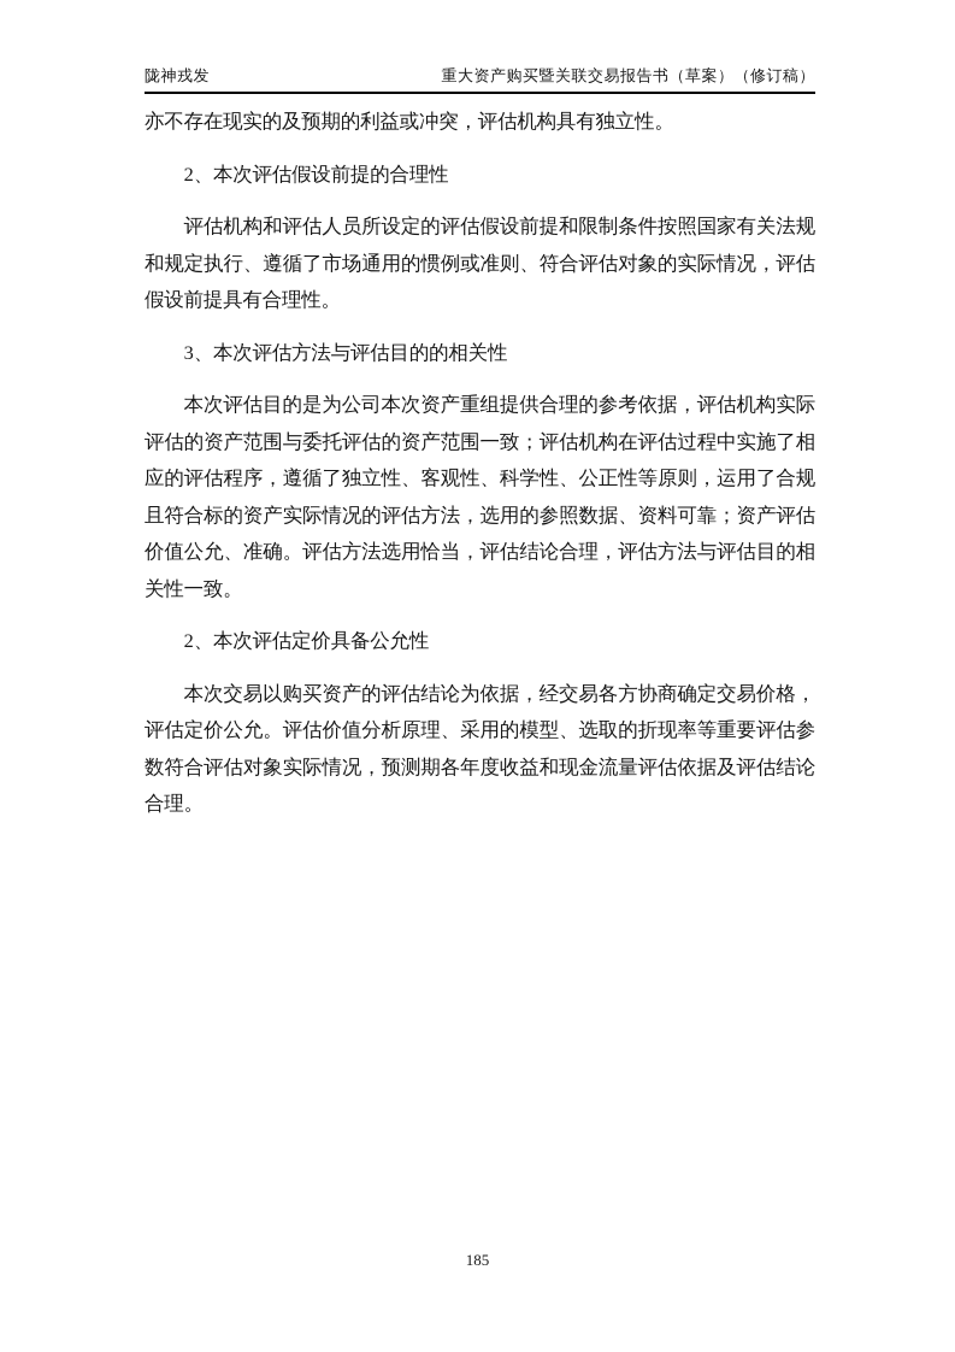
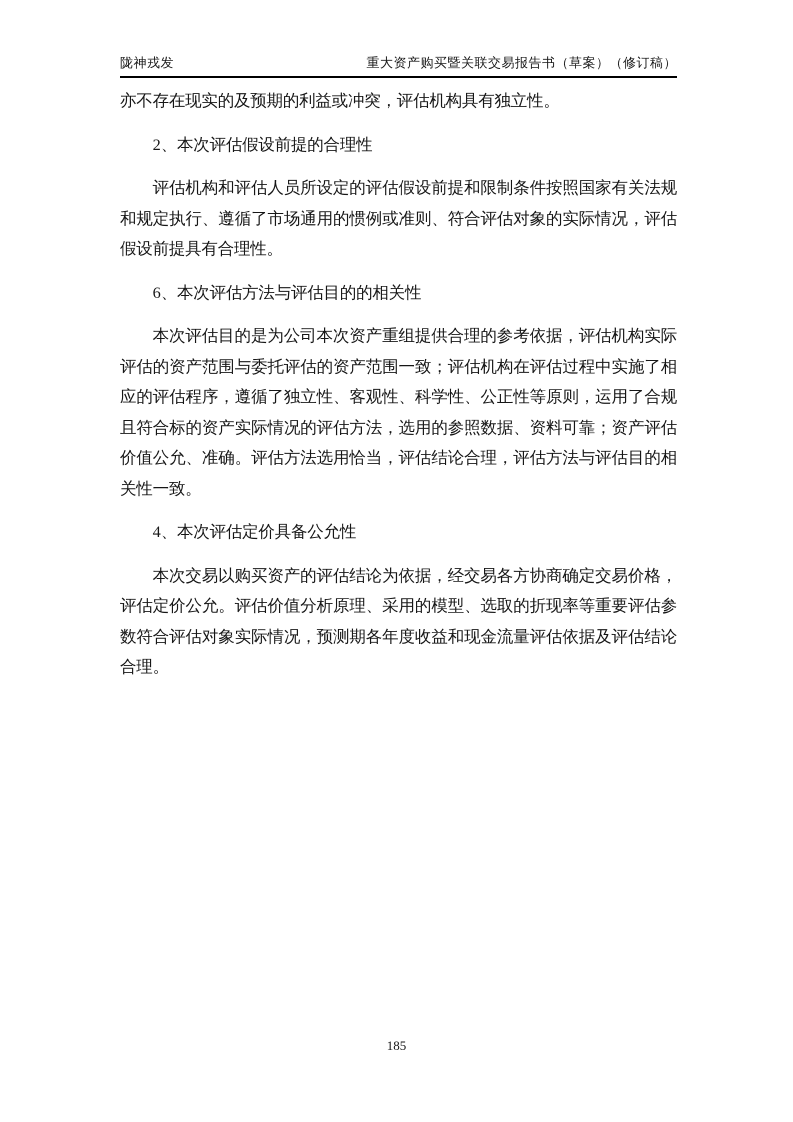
  陇神戎发
  重大资产购买暨关联交易报告书（草案）（修订稿）
  亦不存在现实的及预期的利益或冲突，评估机构具有独立性。
  2、本次评估假设前提的合理性
  评估机构和评估人员所设定的评估假设前提和限制条件按照国家有关法规和规定执行、遵循了市场通用的惯例或准则、符合评估对象的实际情况，评估假设前提具有合理性。
- 3、本次评估方法与评估目的的相关性
+ 6、本次评估方法与评估目的的相关性
  本次评估目的是为公司本次资产重组提供合理的参考依据，评估机构实际评估的资产范围与委托评估的资产范围一致；评估机构在评估过程中实施了相应的评估程序，遵循了独立性、客观性、科学性、公正性等原则，运用了合规且符合标的资产实际情况的评估方法，选用的参照数据、资料可靠；资产评估价值公允、准确。评估方法选用恰当，评估结论合理，评估方法与评估目的相关性一致。
- 2、本次评估定价具备公允性
+ 4、本次评估定价具备公允性
  本次交易以购买资产的评估结论为依据，经交易各方协商确定交易价格，评估定价公允。评估价值分析原理、采用的模型、选取的折现率等重要评估参数符合评估对象实际情况，预测期各年度收益和现金流量评估依据及评估结论合理。
  185
